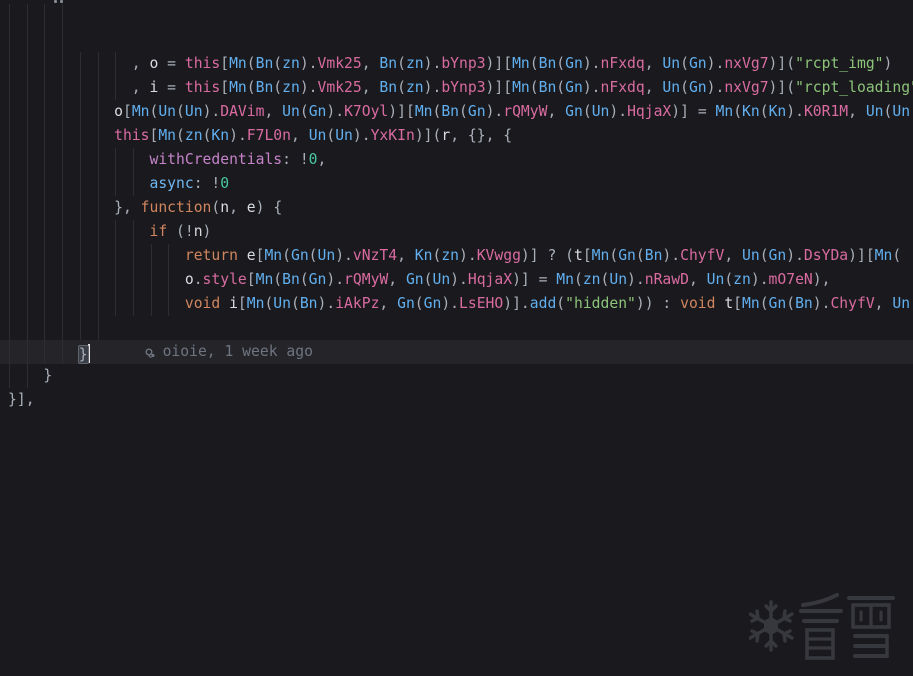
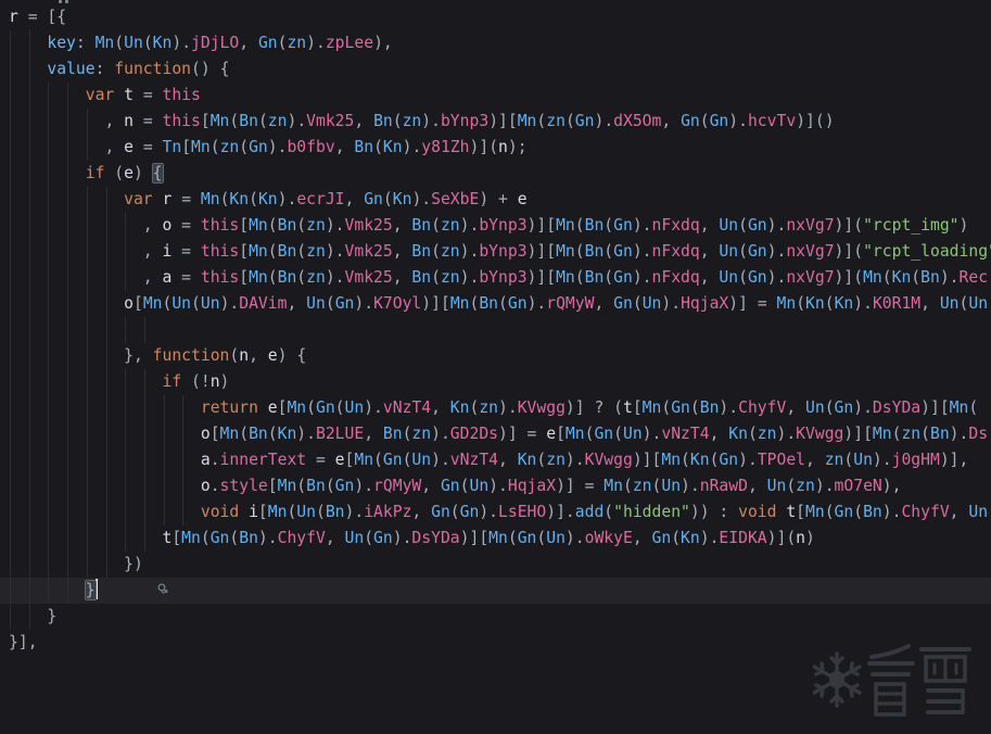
+ r = [{
+ key: Mn(Un(Kn).jDjLO, Gn(zn).zpLee),
+ value: function() {
+ var t = this
+ , n = this[Mn(Bn(zn).Vmk25, Bn(zn).bYnp3)][Mn(zn(Gn).dX5Om, Gn(Gn).hcvTv)]()
+ , e = Tn[Mn(zn(Gn).b0fbv, Bn(Kn).y81Zh)](n);
+ if (e) {
+ var r = Mn(Kn(Kn).ecrJI, Gn(Kn).SeXbE) + e
  , o = this[Mn(Bn(zn).Vmk25, Bn(zn).bYnp3)][Mn(Bn(Gn).nFxdq, Un(Gn).nxVg7)]("rcpt_img")
  , i = this[Mn(Bn(zn).Vmk25, Bn(zn).bYnp3)][Mn(Bn(Gn).nFxdq, Un(Gn).nxVg7)]("rcpt_loading
+ , a = this[Mn(Bn(zn).Vmk25, Bn(zn).bYnp3)][Mn(Bn(Gn).nFxdq, Un(Gn).nxVg7)](Mn(Kn(Bn).Rec
  o[Mn(Un(Un).DAVim, Un(Gn).K7Oyl)][Mn(Bn(Gn).rQMyW, Gn(Un).HqjaX)] = Mn(Kn(Kn).K0R1M, Un(Un
- this[Mn(zn(Kn).F7L0n, Un(Un).YxKIn)](r, {}, {
- withCredentials: !0,
- async: !0
  }, function(n, e) {
  if (!n)
  return e[Mn(Gn(Un).vNzT4, Kn(zn).KVwgg)] ? (t[Mn(Gn(Bn).ChyfV, Un(Gn).DsYDa)][Mn(
+ o[Mn(Bn(Kn).B2LUE, Bn(zn).GD2Ds)] = e[Mn(Gn(Un).vNzT4, Kn(zn).KVwgg)][Mn(zn(Bn).Ds
+ a.innerText = e[Mn(Gn(Un).vNzT4, Kn(zn).KVwgg)][Mn(Kn(Gn).TPOel, zn(Un).j0gHM)],
  o.style[Mn(Bn(Gn).rQMyW, Gn(Un).HqjaX)] = Mn(zn(Un).nRawD, Un(zn).mO7eN),
  void i[Mn(Un(Bn).iAkPz, Gn(Gn).LsEHO)].add("hidden")) : void t[Mn(Gn(Bn).ChyfV, Un
+ t[Mn(Gn(Bn).ChyfV, Un(Gn).DsYDa)][Mn(Gn(Un).oWkyE, Gn(Kn).EIDKA)](n)
+ })
  }
- oioie, 1 week ago
  }
  }],
